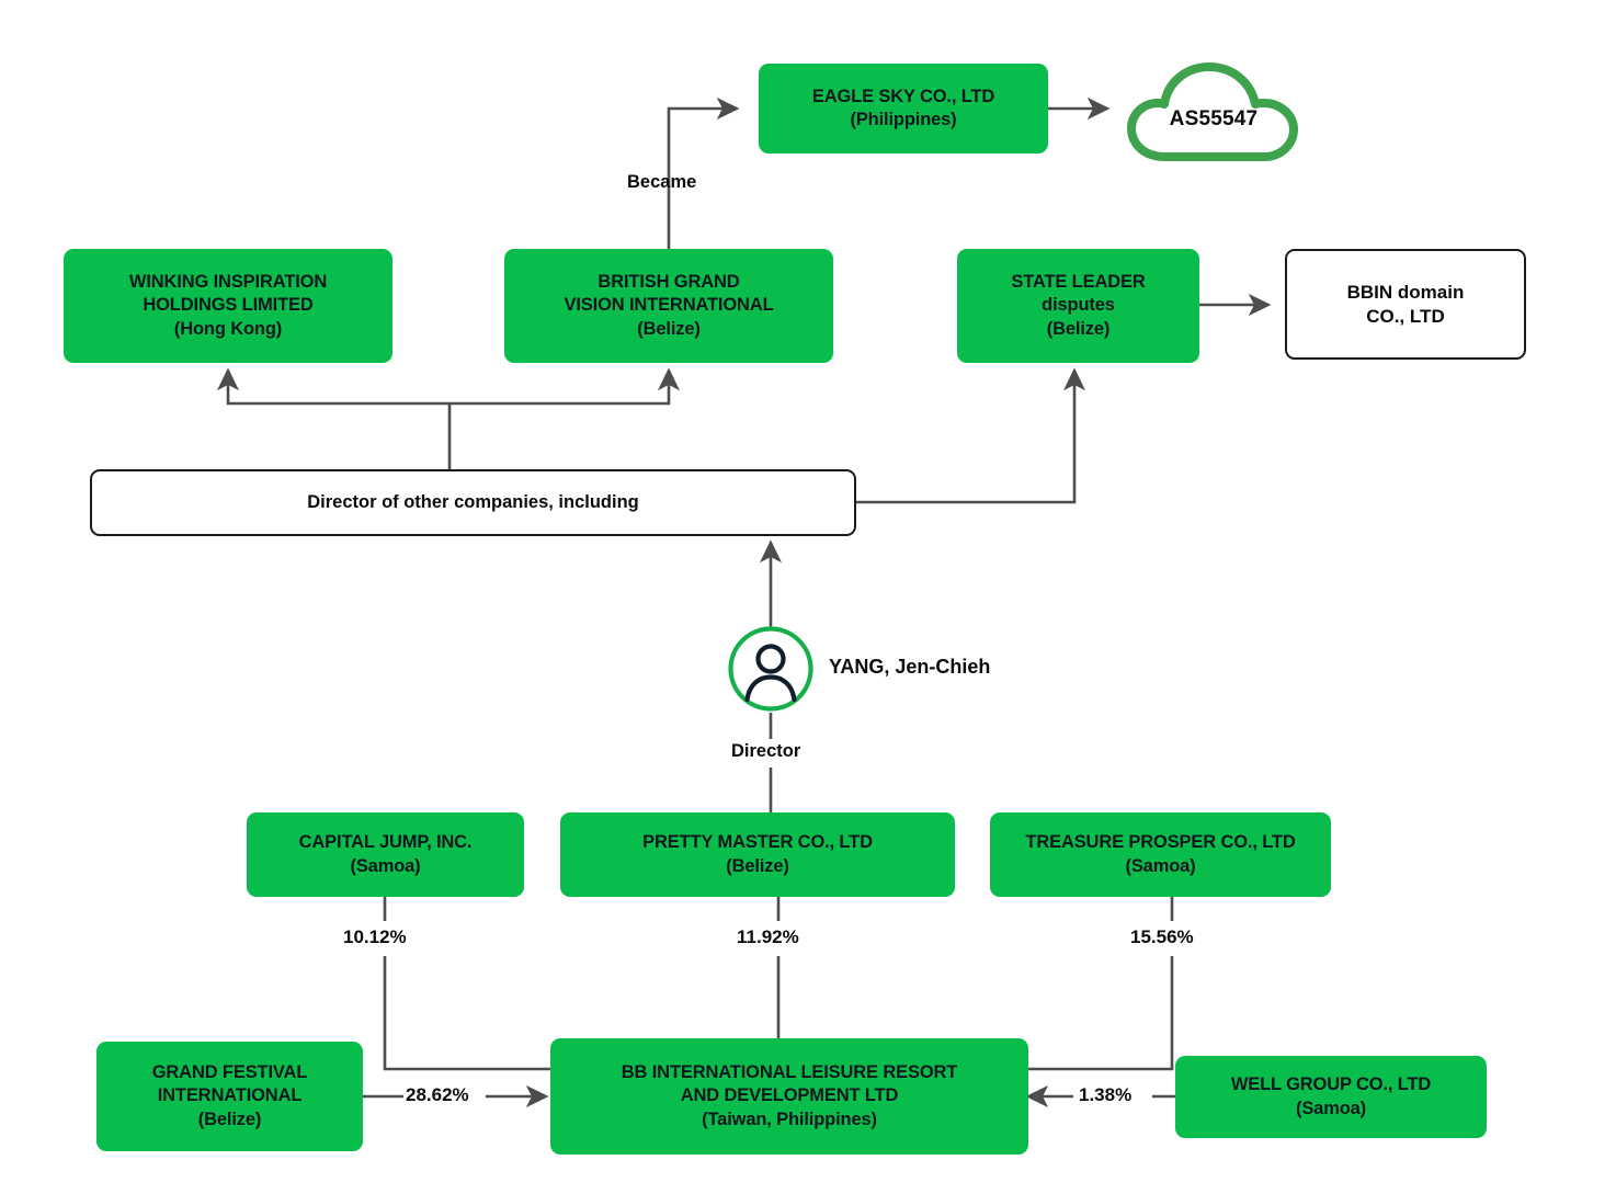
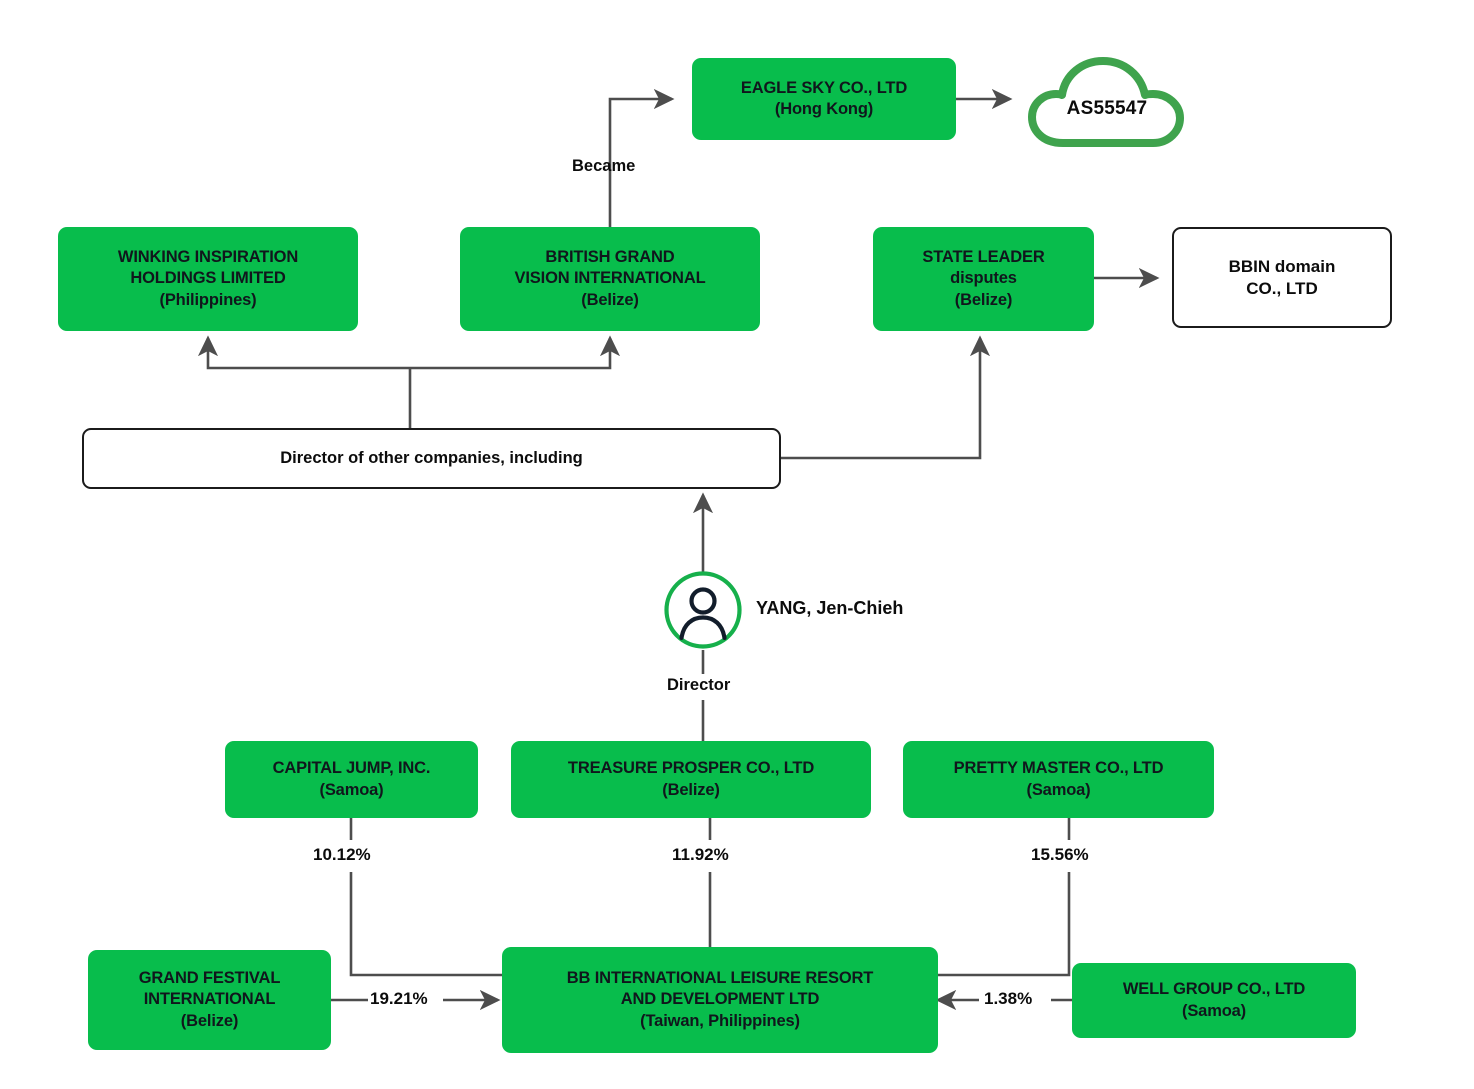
  EAGLE SKY CO., LTD
- (Philippines)
+ (Hong Kong)
  AS55547
  WINKING INSPIRATION
  HOLDINGS LIMITED
- (Hong Kong)
+ (Philippines)
  BRITISH GRAND
  VISION INTERNATIONAL
  (Belize)
  STATE LEADER
  disputes
  (Belize)
  BBIN domain
  CO., LTD
  Director of other companies, including
  YANG, Jen-Chieh
  Became
  Director
  CAPITAL JUMP, INC.
  (Samoa)
- PRETTY MASTER CO., LTD
+ TREASURE PROSPER CO., LTD
  (Belize)
- TREASURE PROSPER CO., LTD
+ PRETTY MASTER CO., LTD
  (Samoa)
  10.12%
  11.92%
  15.56%
  GRAND FESTIVAL
  INTERNATIONAL
  (Belize)
  BB INTERNATIONAL LEISURE RESORT
  AND DEVELOPMENT LTD
  (Taiwan, Philippines)
  WELL GROUP CO., LTD
  (Samoa)
- 28.62%
+ 19.21%
  1.38%
